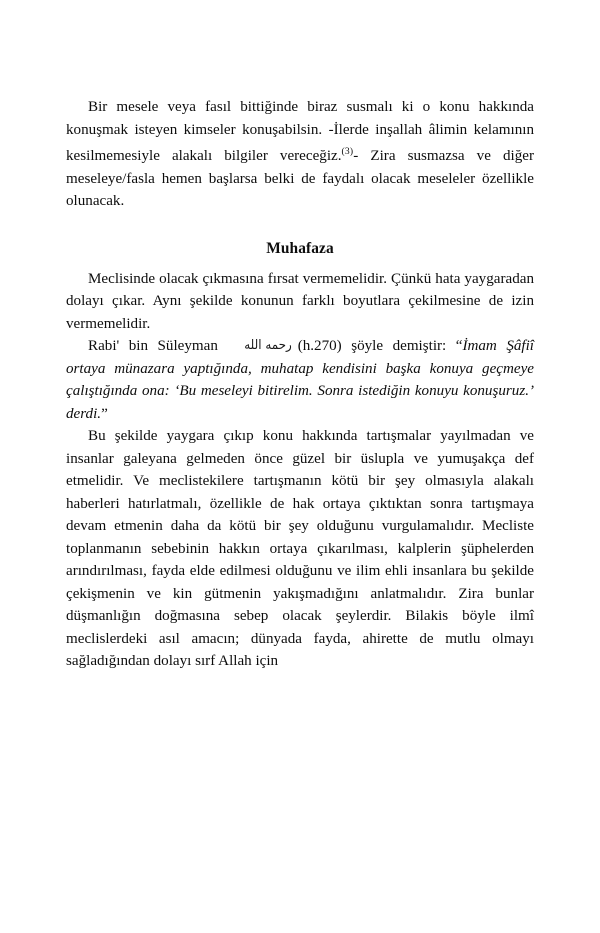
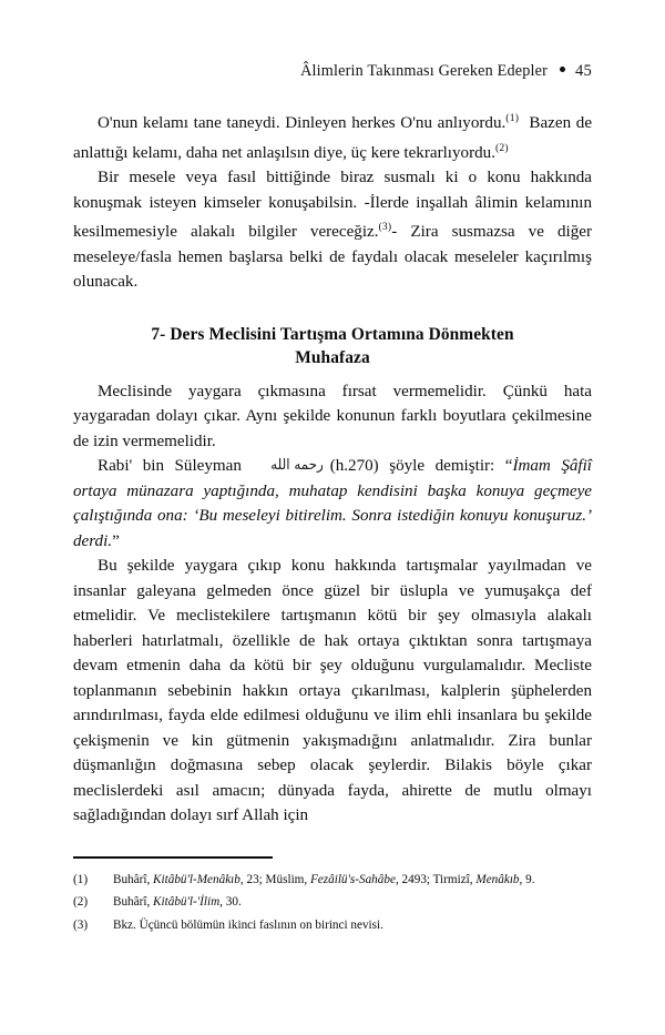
+ Âlimlerin Takınması Gereken Edepler 45
+ O'nun kelamı tane taneydi. Dinleyen herkes O'nu anlıyordu.(1) Bazen de anlattığı kelamı, daha net anlaşılsın diye, üç kere tekrarlıyordu.(2)
- Bir mesele veya fasıl bittiğinde biraz susmalı ki o konu hakkında konuşmak isteyen kimseler konuşabilsin. -İlerde inşallah âlimin kelamının kesilmemesiyle alakalı bilgiler vereceğiz.(3)- Zira susmazsa ve diğer meseleye/fasla hemen başlarsa belki de faydalı olacak meseleler özellikle olunacak.
+ Bir mesele veya fasıl bittiğinde biraz susmalı ki o konu hakkında konuşmak isteyen kimseler konuşabilsin. -İlerde inşallah âlimin kelamının kesilmemesiyle alakalı bilgiler vereceğiz.(3)- Zira susmazsa ve diğer meseleye/fasla hemen başlarsa belki de faydalı olacak meseleler kaçırılmış olunacak.
+ 7- Ders Meclisini Tartışma Ortamına Dönmekten
  Muhafaza
- Meclisinde olacak çıkmasına fırsat vermemelidir. Çünkü hata yaygaradan dolayı çıkar. Aynı şekilde konunun farklı boyutlara çekilmesine de izin vermemelidir.
+ Meclisinde yaygara çıkmasına fırsat vermemelidir. Çünkü hata yaygaradan dolayı çıkar. Aynı şekilde konunun farklı boyutlara çekilmesine de izin vermemelidir.
  Rabi' bin Süleyman رحمه الله (h.270) şöyle demiştir: “İmam Şâfiî ortaya münazara yaptığında, muhatap kendisini başka konuya geçmeye çalıştığında ona: ‘Bu meseleyi bitirelim. Sonra istediğin konuyu konuşuruz.’ derdi.”
- Bu şekilde yaygara çıkıp konu hakkında tartışmalar yayılmadan ve insanlar galeyana gelmeden önce güzel bir üslupla ve yumuşakça def etmelidir. Ve meclistekilere tartışmanın kötü bir şey olmasıyla alakalı haberleri hatırlatmalı, özellikle de hak ortaya çıktıktan sonra tartışmaya devam etmenin daha da kötü bir şey olduğunu vurgulamalıdır. Mecliste toplanmanın sebebinin hakkın ortaya çıkarılması, kalplerin şüphelerden arındırılması, fayda elde edilmesi olduğunu ve ilim ehli insanlara bu şekilde çekişmenin ve kin gütmenin yakışmadığını anlatmalıdır. Zira bunlar düşmanlığın doğmasına sebep olacak şeylerdir. Bilakis böyle ilmî meclislerdeki asıl amacın; dünyada fayda, ahirette de mutlu olmayı sağladığından dolayı sırf Allah için
+ Bu şekilde yaygara çıkıp konu hakkında tartışmalar yayılmadan ve insanlar galeyana gelmeden önce güzel bir üslupla ve yumuşakça def etmelidir. Ve meclistekilere tartışmanın kötü bir şey olmasıyla alakalı haberleri hatırlatmalı, özellikle de hak ortaya çıktıktan sonra tartışmaya devam etmenin daha da kötü bir şey olduğunu vurgulamalıdır. Mecliste toplanmanın sebebinin hakkın ortaya çıkarılması, kalplerin şüphelerden arındırılması, fayda elde edilmesi olduğunu ve ilim ehli insanlara bu şekilde çekişmenin ve kin gütmenin yakışmadığını anlatmalıdır. Zira bunlar düşmanlığın doğmasına sebep olacak şeylerdir. Bilakis böyle çıkar meclislerdeki asıl amacın; dünyada fayda, ahirette de mutlu olmayı sağladığından dolayı sırf Allah için
+ (1)
+ Buhârî, Kitâbü'l-Menâkıb, 23; Müslim, Fezâilü's-Sahâbe, 2493; Tirmizî, Menâkıb, 9.
+ (2)
+ Buhârî, Kitâbü'l-'İlim, 30.
+ (3)
+ Bkz. Üçüncü bölümün ikinci faslının on birinci nevisi.
